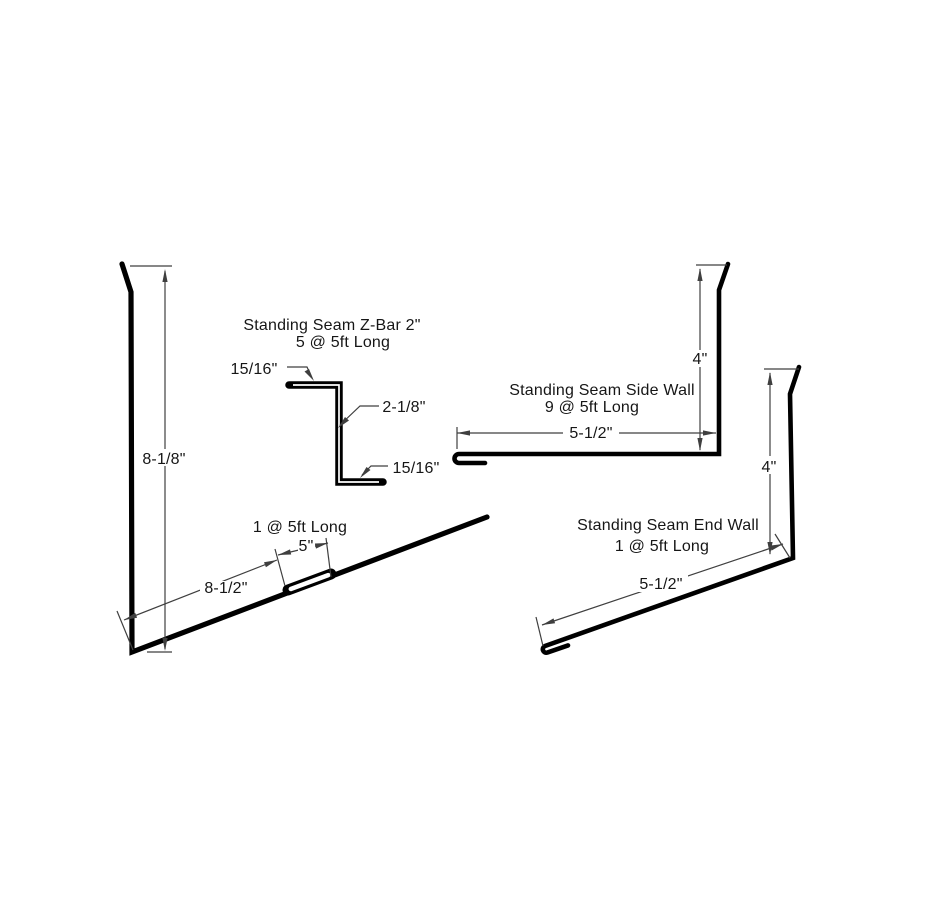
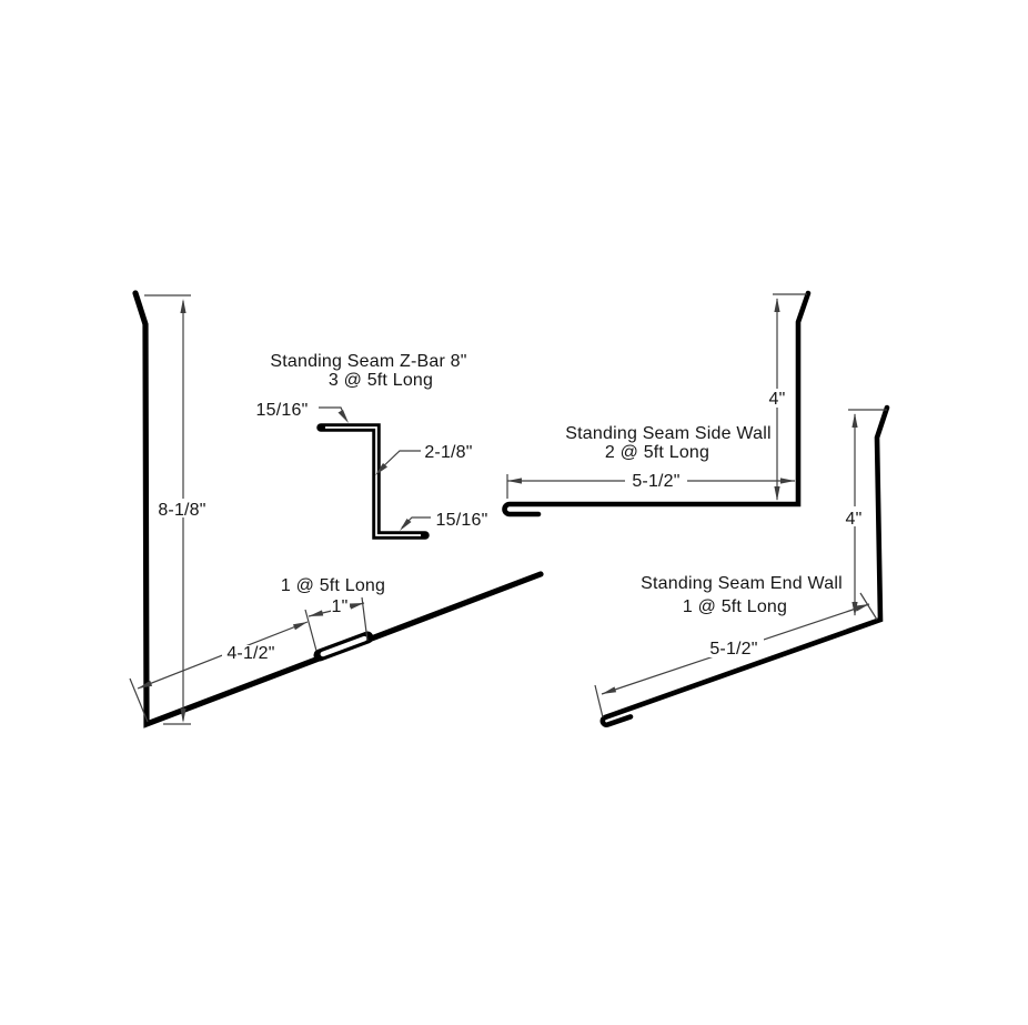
  8-1/8"
- 8-1/2"
+ 4-1/2"
- 5"
+ 1"
  15/16"
  2-1/8"
  15/16"
  5-1/2"
  4"
  5-1/2"
  4"
- Standing Seam Z-Bar 2"
+ Standing Seam Z-Bar 8"
- 5 @ 5ft Long
+ 3 @ 5ft Long
  1 @ 5ft Long
  Standing Seam Side Wall
- 9 @ 5ft Long
+ 2 @ 5ft Long
  Standing Seam End Wall
  1 @ 5ft Long
